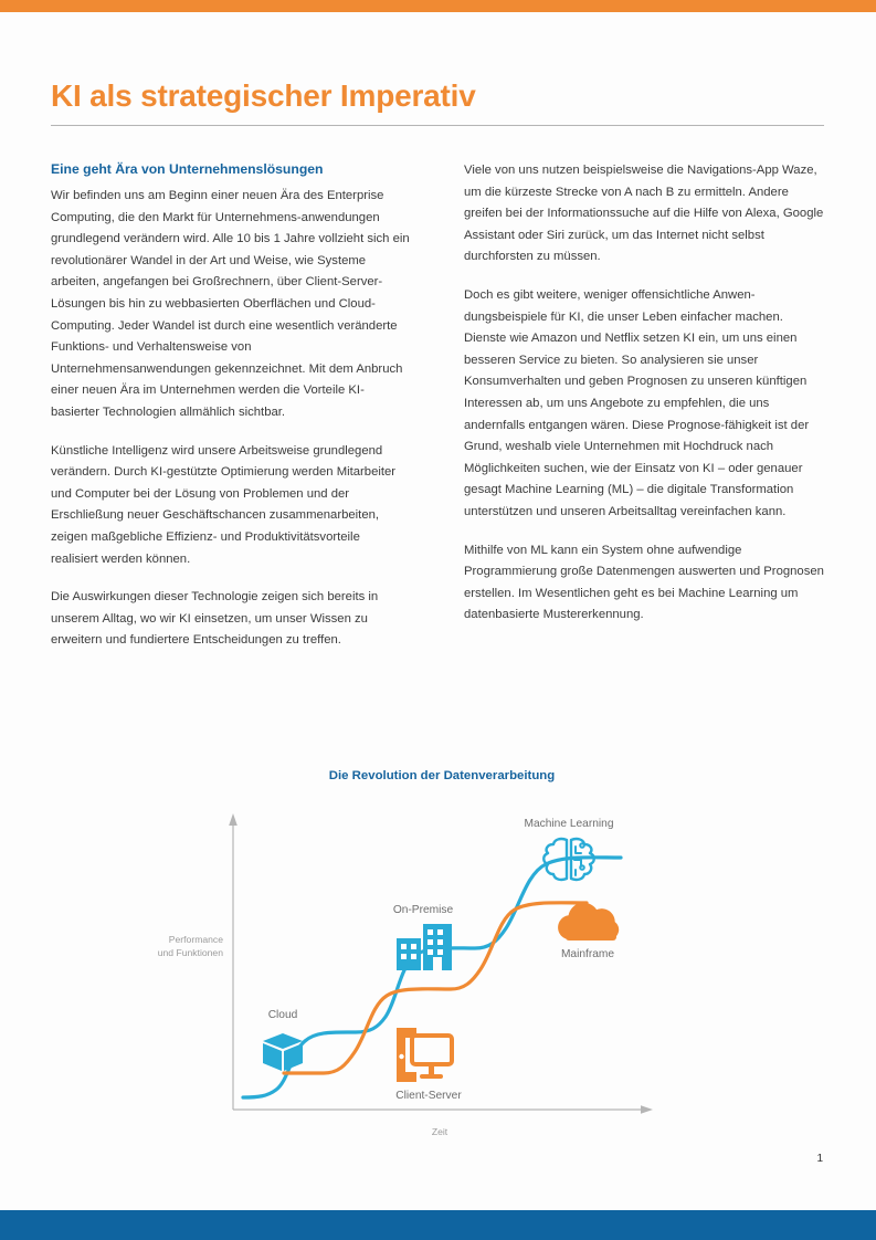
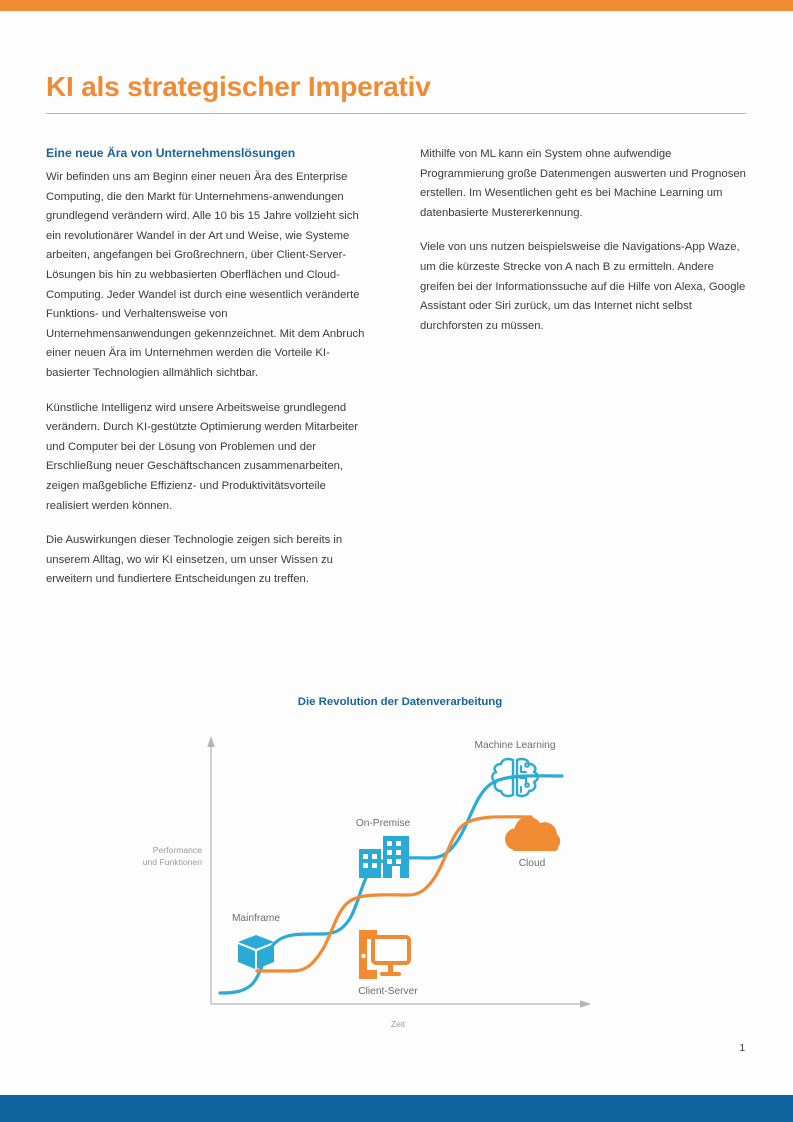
  KI als strategischer Imperativ
- Eine geht Ära von Unternehmenslösungen
+ Eine neue Ära von Unternehmenslösungen
- Wir befinden uns am Beginn einer neuen Ära des Enterprise Computing, die den Markt für Unternehmens-anwendungen grundlegend verändern wird. Alle 10 bis 1 Jahre vollzieht sich ein revolutionärer Wandel in der Art und Weise, wie Systeme arbeiten, angefangen bei Großrechnern, über Client-Server-Lösungen bis hin zu webbasierten Oberflächen und Cloud-Computing. Jeder Wandel ist durch eine wesentlich veränderte Funktions- und Verhaltensweise von Unternehmensanwendungen gekennzeichnet. Mit dem Anbruch einer neuen Ära im Unternehmen werden die Vorteile KI-basierter Technologien allmählich sichtbar.
+ Wir befinden uns am Beginn einer neuen Ära des Enterprise Computing, die den Markt für Unternehmens-anwendungen grundlegend verändern wird. Alle 10 bis 15 Jahre vollzieht sich ein revolutionärer Wandel in der Art und Weise, wie Systeme arbeiten, angefangen bei Großrechnern, über Client-Server-Lösungen bis hin zu webbasierten Oberflächen und Cloud-Computing. Jeder Wandel ist durch eine wesentlich veränderte Funktions- und Verhaltensweise von Unternehmensanwendungen gekennzeichnet. Mit dem Anbruch einer neuen Ära im Unternehmen werden die Vorteile KI-basierter Technologien allmählich sichtbar.
  Künstliche Intelligenz wird unsere Arbeitsweise grundlegend verändern. Durch KI-gestützte Optimierung werden Mitarbeiter und Computer bei der Lösung von Problemen und der Erschließung neuer Geschäftschancen zusammenarbeiten, zeigen maßgebliche Effizienz- und Produktivitätsvorteile realisiert werden können.
  Die Auswirkungen dieser Technologie zeigen sich bereits in unserem Alltag, wo wir KI einsetzen, um unser Wissen zu erweitern und fundiertere Entscheidungen zu treffen.
- Viele von uns nutzen beispielsweise die Navigations-App Waze, um die kürzeste Strecke von A nach B zu ermitteln. Andere greifen bei der Informationssuche auf die Hilfe von Alexa, Google Assistant oder Siri zurück, um das Internet nicht selbst durchforsten zu müssen.
+ Mithilfe von ML kann ein System ohne aufwendige Programmierung große Datenmengen auswerten und Prognosen erstellen. Im Wesentlichen geht es bei Machine Learning um datenbasierte Mustererkennung.
- Doch es gibt weitere, weniger offensichtliche Anwen-dungsbeispiele für KI, die unser Leben einfacher machen. Dienste wie Amazon und Netflix setzen KI ein, um uns einen besseren Service zu bieten. So analysieren sie unser Konsumverhalten und geben Prognosen zu unseren künftigen Interessen ab, um uns Angebote zu empfehlen, die uns andernfalls entgangen wären. Diese Prognose-fähigkeit ist der Grund, weshalb viele Unternehmen mit Hochdruck nach Möglichkeiten suchen, wie der Einsatz von KI – oder genauer gesagt Machine Learning (ML) – die digitale Transformation unterstützen und unseren Arbeitsalltag vereinfachen kann.
- Mithilfe von ML kann ein System ohne aufwendige Programmierung große Datenmengen auswerten und Prognosen erstellen. Im Wesentlichen geht es bei Machine Learning um datenbasierte Mustererkennung.
+ Viele von uns nutzen beispielsweise die Navigations-App Waze, um die kürzeste Strecke von A nach B zu ermitteln. Andere greifen bei der Informationssuche auf die Hilfe von Alexa, Google Assistant oder Siri zurück, um das Internet nicht selbst durchforsten zu müssen.
  Die Revolution der Datenverarbeitung
  Performance
  und Funktionen
  Zeit
- Cloud
+ Mainframe
  Client-Server
  On-Premise
- Mainframe
+ Cloud
  Machine Learning
  1
